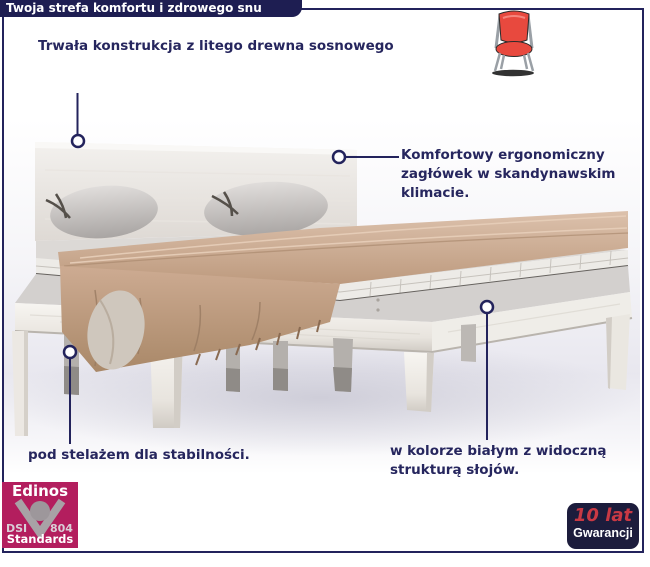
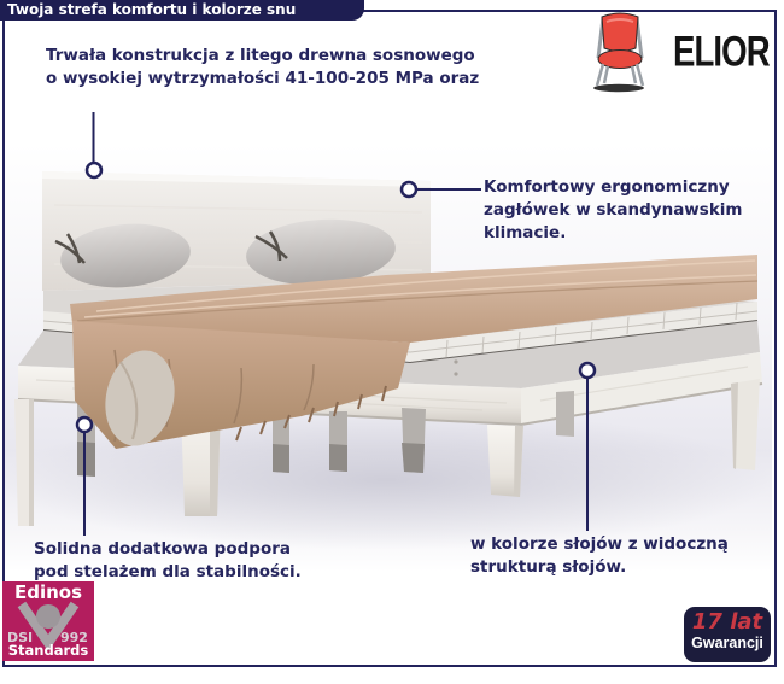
- Twoja strefa komfortu i zdrowego snu
+ Twoja strefa komfortu i kolorze snu
  Trwała konstrukcja z litego drewna sosnowego
+ o wysokiej wytrzymałości 41-100-205 MPa oraz
  Komfortowy ergonomiczny
  zagłówek w skandynawskim
  klimacie.
+ Solidna dodatkowa podpora
  pod stelażem dla stabilności.
- w kolorze białym z widoczną
+ w kolorze słojów z widoczną
  strukturą słojów.
+ ELIOR
  Edinos
  DSI
- 804
+ 992
  Standards
- 10 lat
+ 17 lat
  Gwarancji
